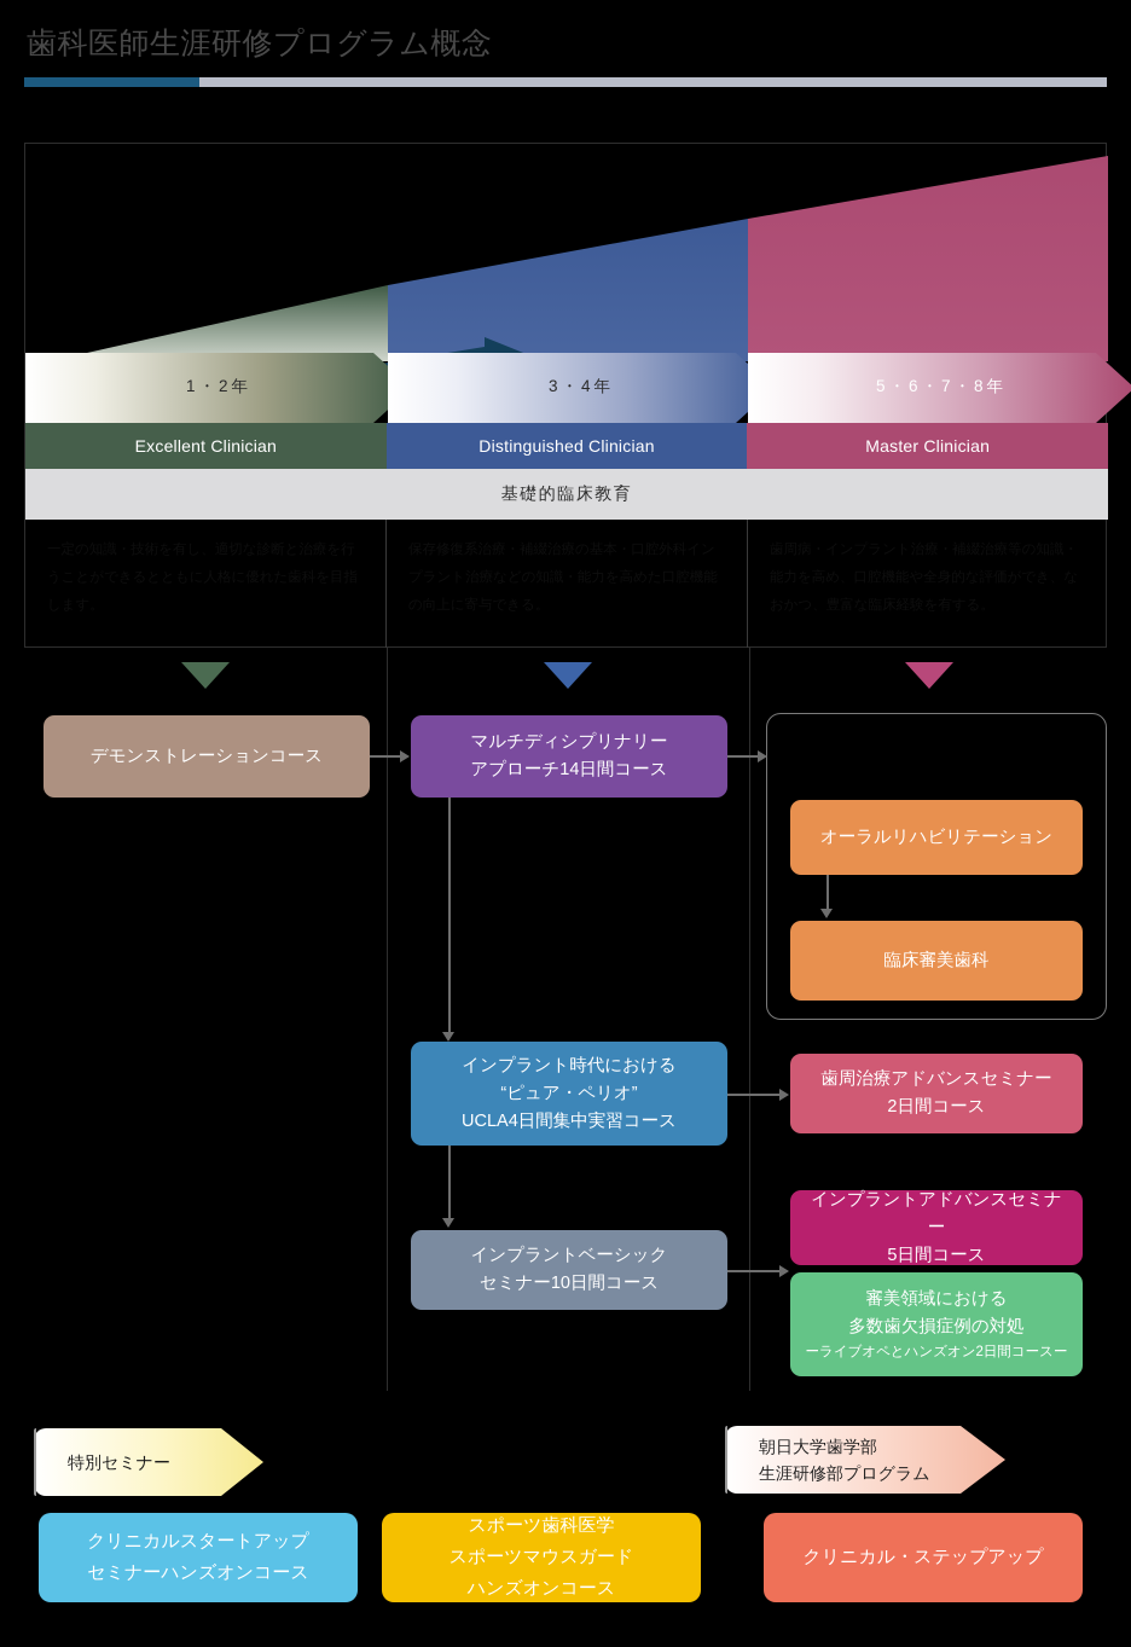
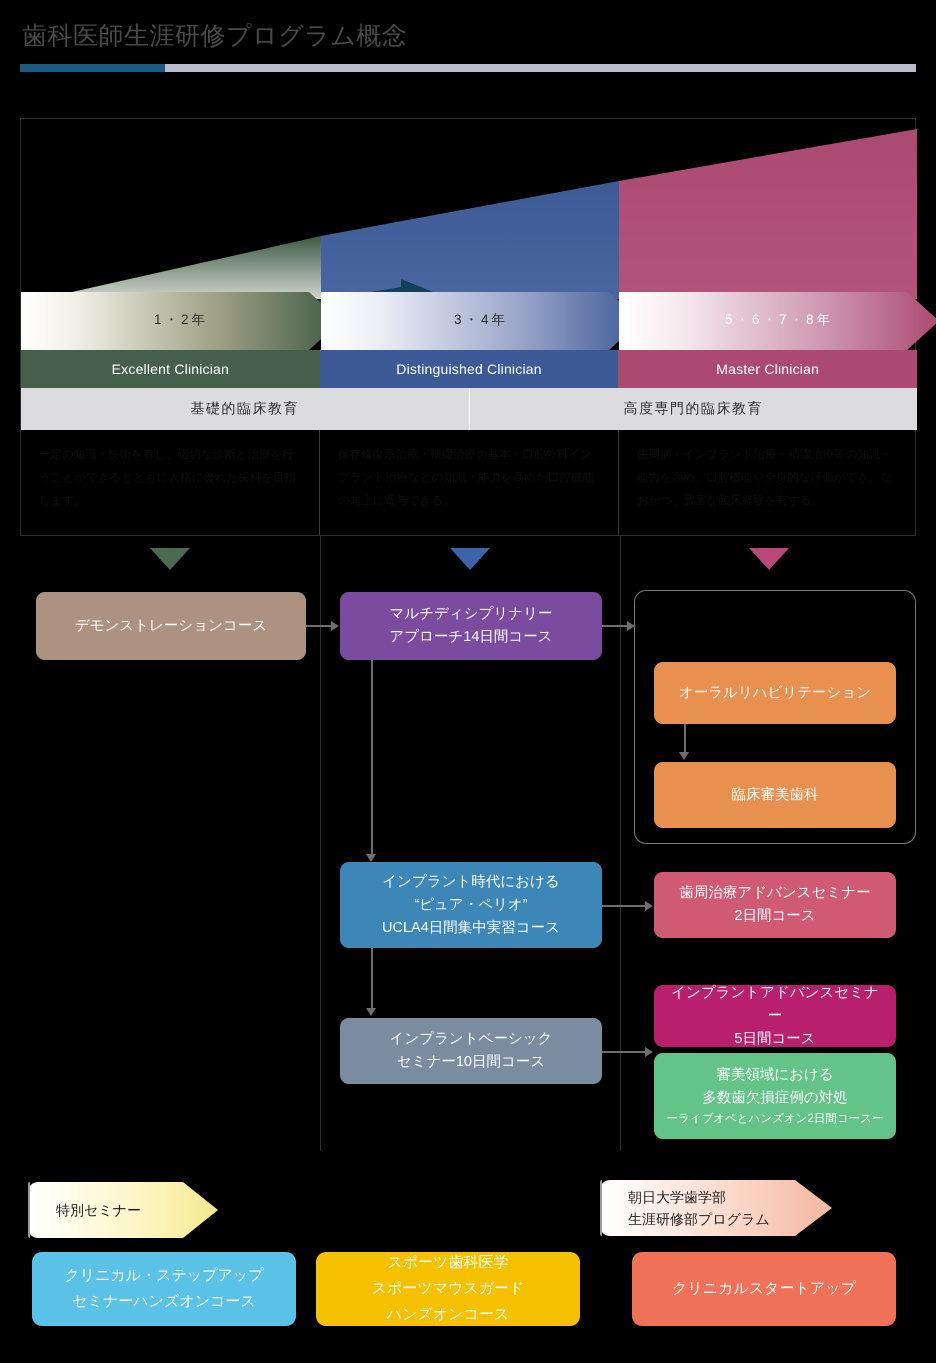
  歯科医師生涯研修プログラム概念
  1・2年
  3・4年
  5・6・7・8年
  Excellent Clinician
  Distinguished Clinician
  Master Clinician
  基礎的臨床教育
+ 高度専門的臨床教育
  デモンストレーションコース
  マルチディシプリナリー
  アプローチ14日間コース
  オーラルリハビリテーション
  臨床審美歯科
  インプラント時代における
  “ピュア・ペリオ”
  UCLA4日間集中実習コース
  歯周治療アドバンスセミナー
  2日間コース
  インプラントベーシック
  セミナー10日間コース
  インプラントアドバンスセミナー
  5日間コース
  審美領域における
  多数歯欠損症例の対処
  ーライブオペとハンズオン2日間コースー
  特別セミナー
  朝日大学歯学部
  生涯研修部プログラム
- クリニカルスタートアップ
+ クリニカル・ステップアップ
  セミナーハンズオンコース
  スポーツ歯科医学
  スポーツマウスガード
  ハンズオンコース
- クリニカル・ステップアップ
+ クリニカルスタートアップ
